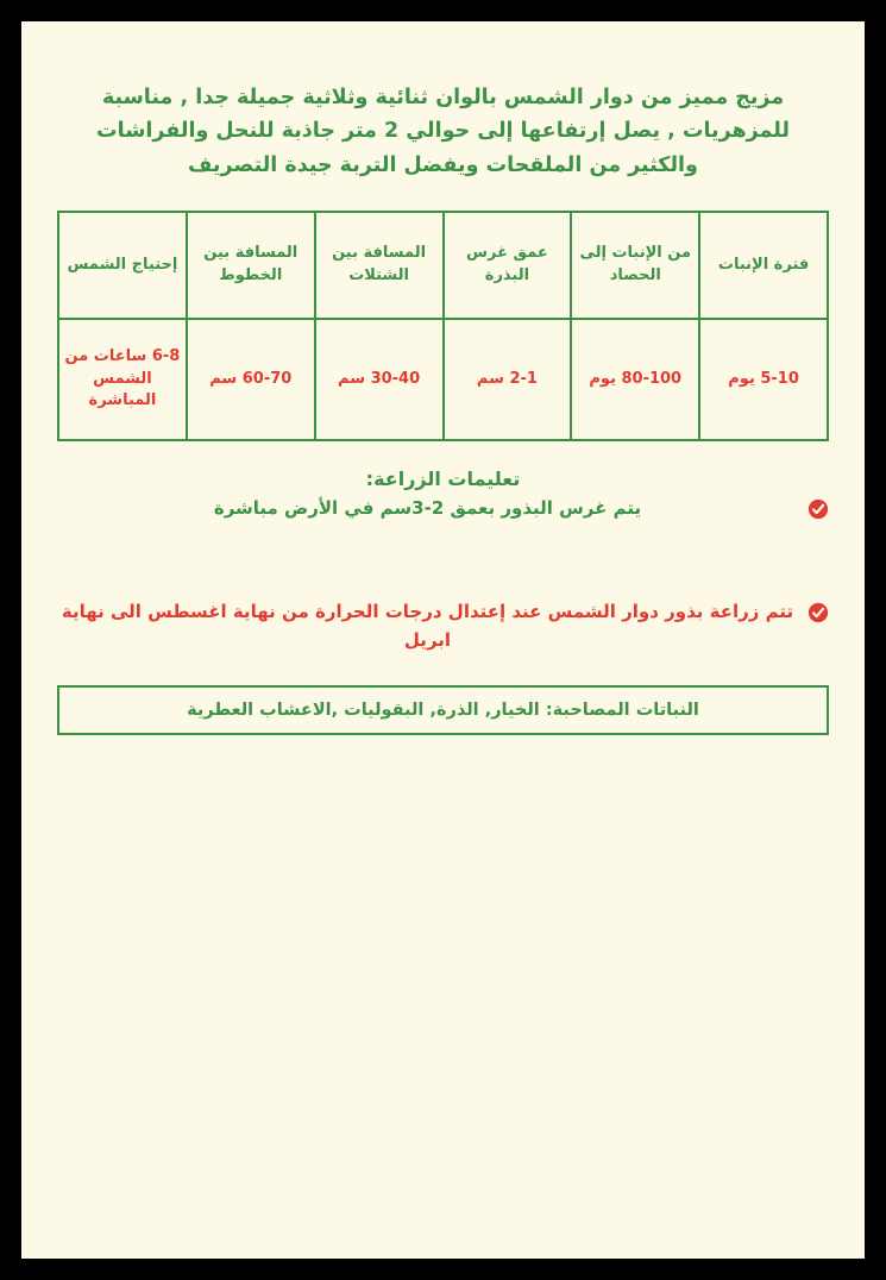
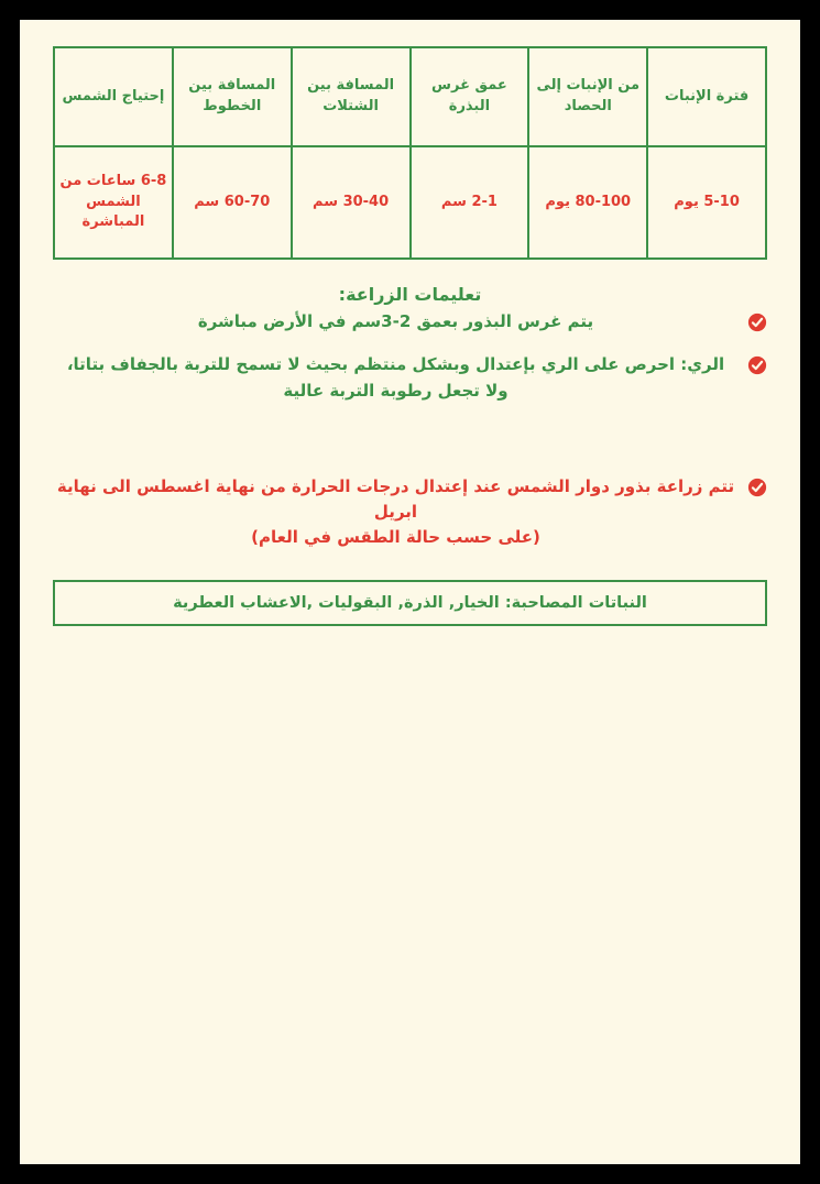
- مزيج مميز من دوار الشمس بالوان ثنائية وثلاثية جميلة جدا , مناسبة للمزهريات , يصل إرتفاعها إلى حوالي 2 متر جاذبة للنحل والفراشات والكثير من الملقحات ويفضل التربة جيدة التصريف
  فترة الإنبات	من الإنبات إلى الحصاد	عمق غرس البذرة	المسافة بين الشتلات	المسافة بين الخطوط	إحتياج الشمس
  5-10 يوم	80-100 يوم	2-1 سم	30-40 سم	60-70 سم	6-8 ساعات من الشمس المباشرة
  تعليمات الزراعة:
  يتم غرس البذور بعمق 2-3سم في الأرض مباشرة
+ الري: احرص على الري بإعتدال وبشكل منتظم بحيث لا تسمح للتربة بالجفاف بتاتا، ولا تجعل رطوبة التربة عالية
  تتم زراعة بذور دوار الشمس عند إعتدال درجات الحرارة من نهاية اغسطس الى نهاية ابريل
+ (على حسب حالة الطقس في العام)
  النباتات المصاحبة: الخيار, الذرة, البقوليات ,الاعشاب العطرية
